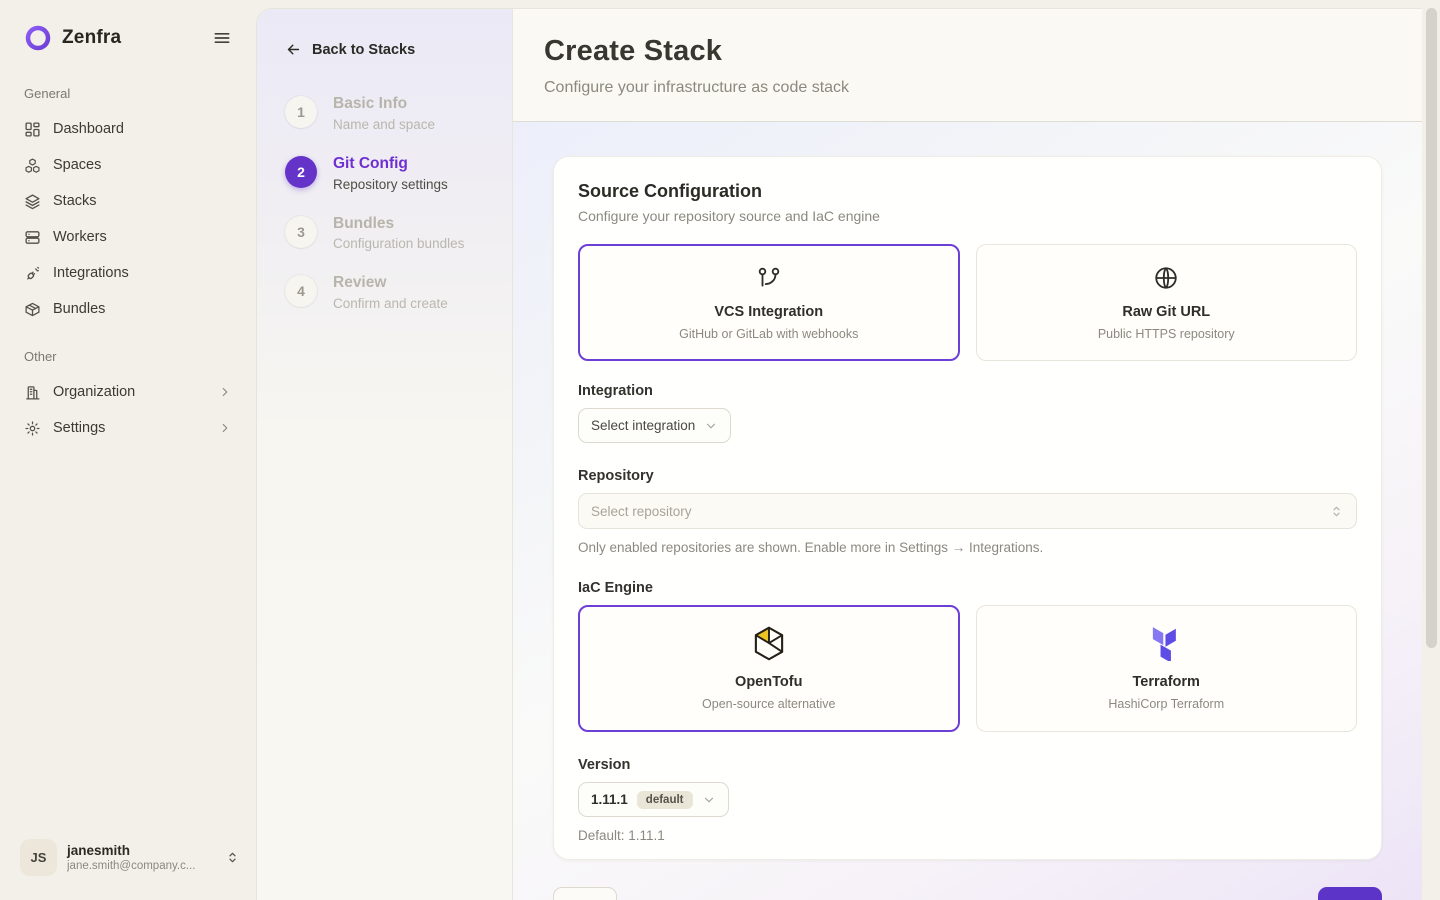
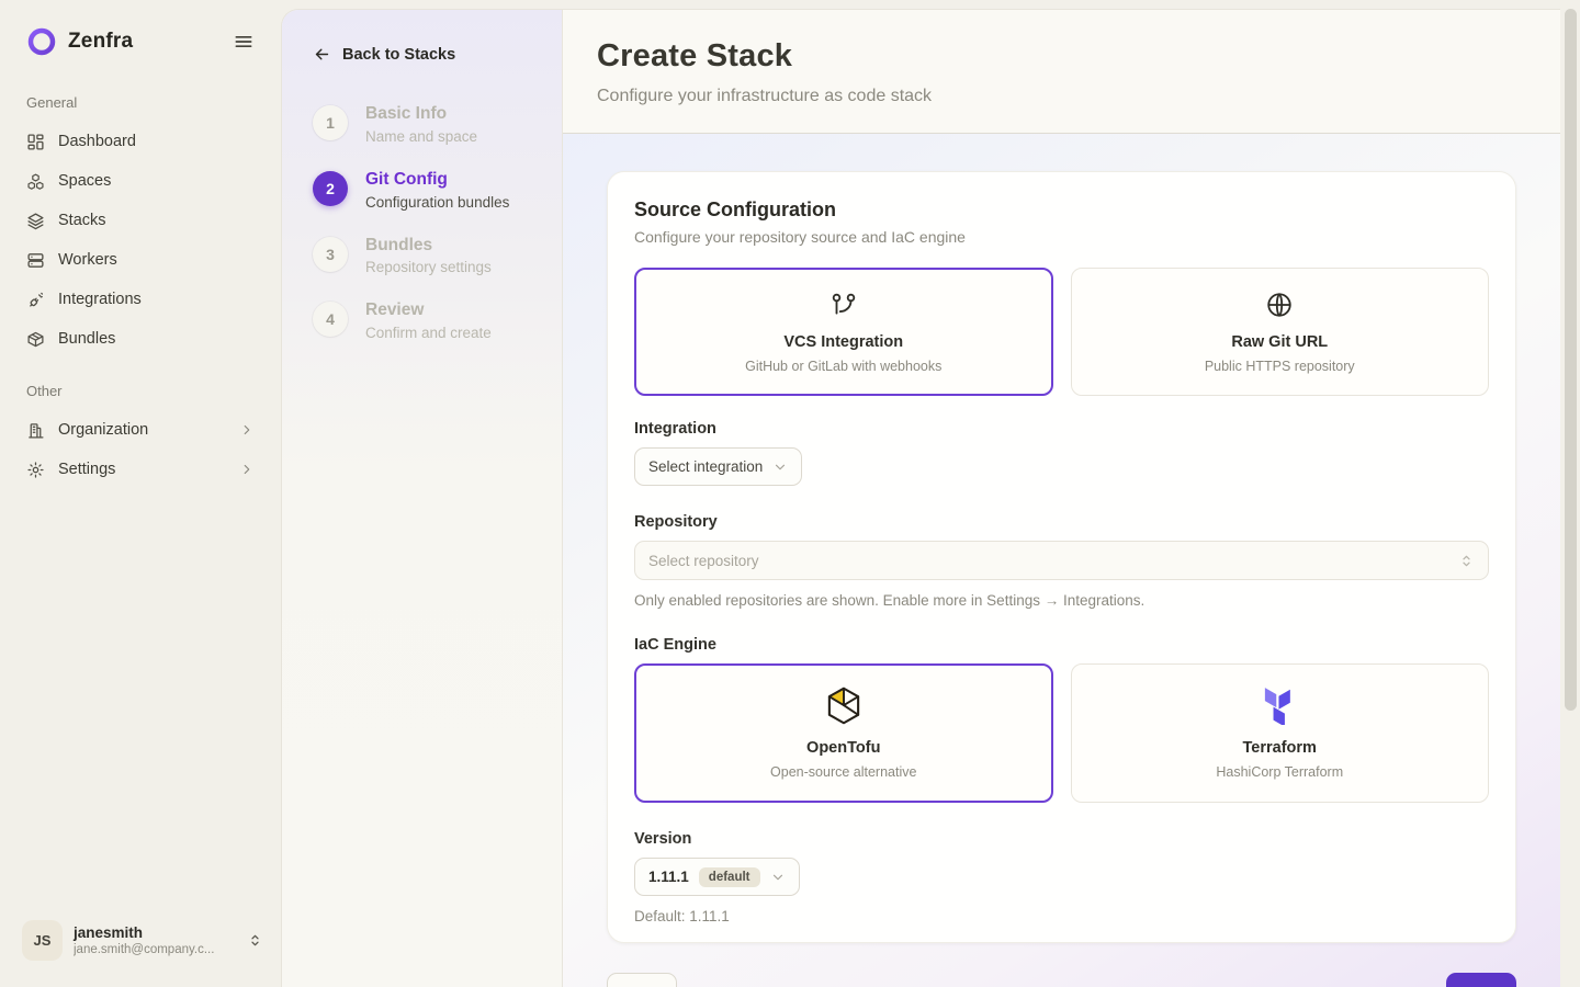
  Zenfra
  General
  Dashboard
  Spaces
  Stacks
  Workers
  Integrations
  Bundles
  Other
  Organization
  Settings
  JS
  janesmith
  jane.smith@company.c...
  Back to Stacks
  1
  Basic Info
  Name and space
  2
  Git Config
- Repository settings
+ Configuration bundles
  3
  Bundles
- Configuration bundles
+ Repository settings
  4
  Review
  Confirm and create
  Create Stack
  Configure your infrastructure as code stack
  Source Configuration
  Configure your repository source and IaC engine
  VCS Integration
  GitHub or GitLab with webhooks
  Raw Git URL
  Public HTTPS repository
  Integration
  Select integration
  Repository
  Select repository
  Only enabled repositories are shown. Enable more in Settings → Integrations.
  IaC Engine
  OpenTofu
  Open-source alternative
  Terraform
  HashiCorp Terraform
  Version
  1.11.1
  default
  Default: 1.11.1
